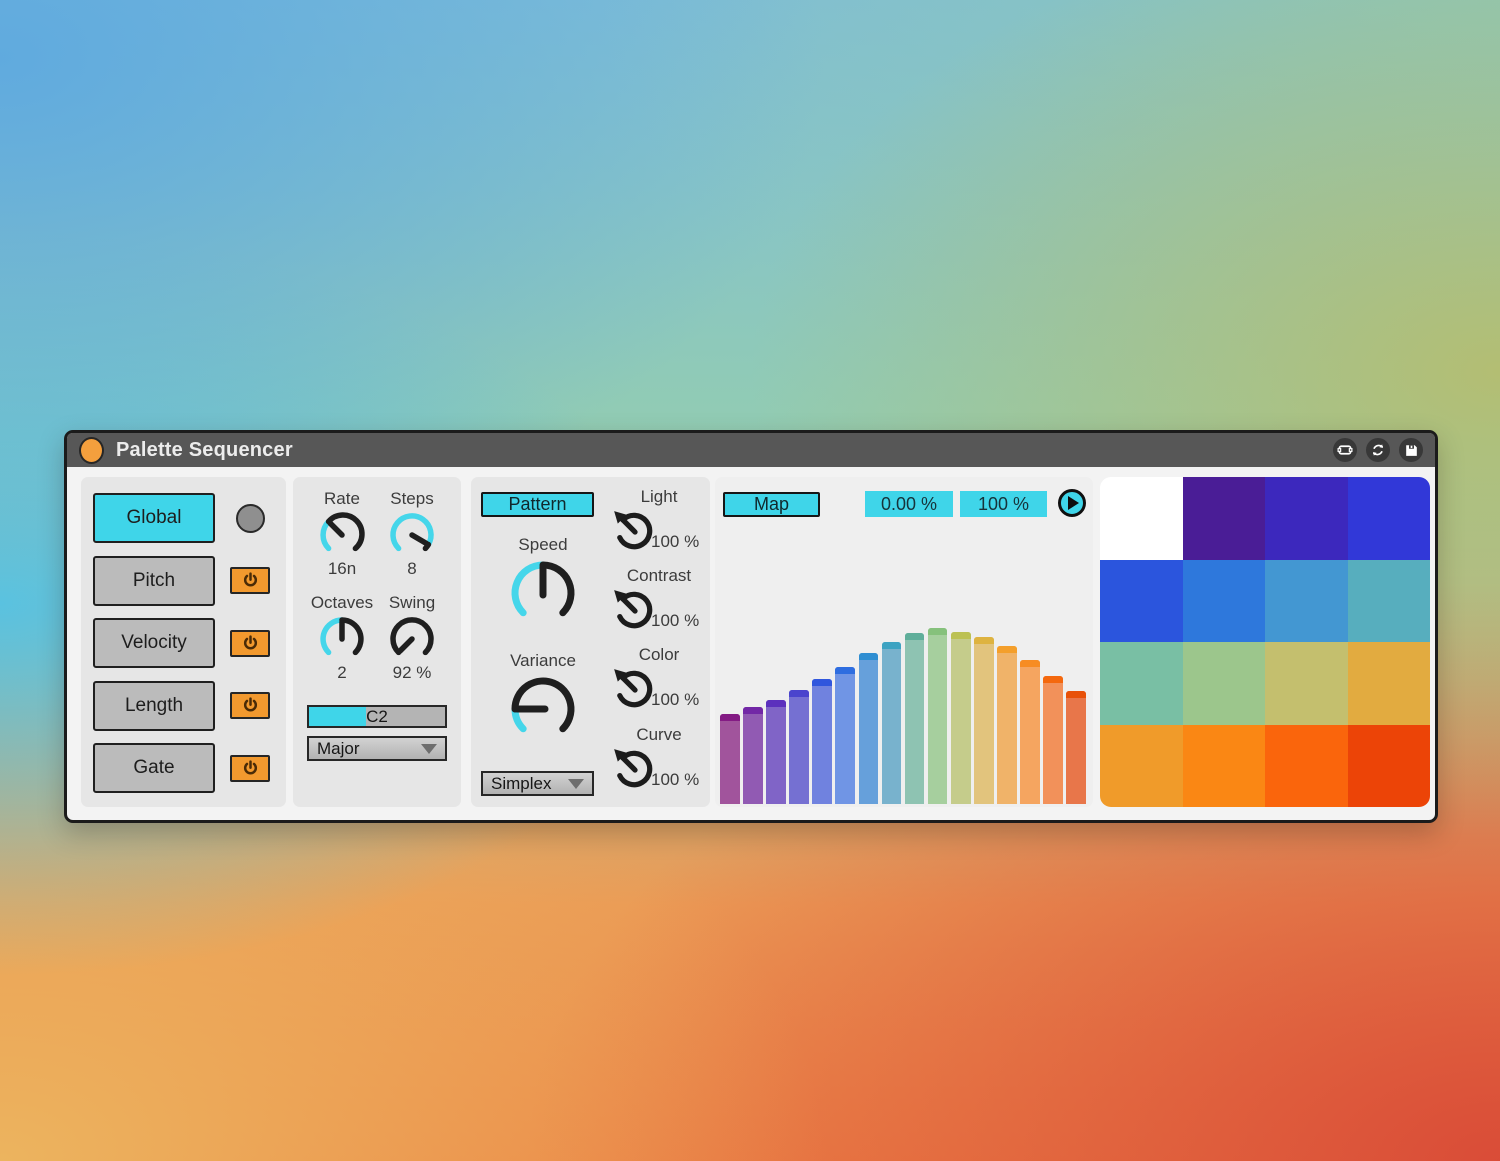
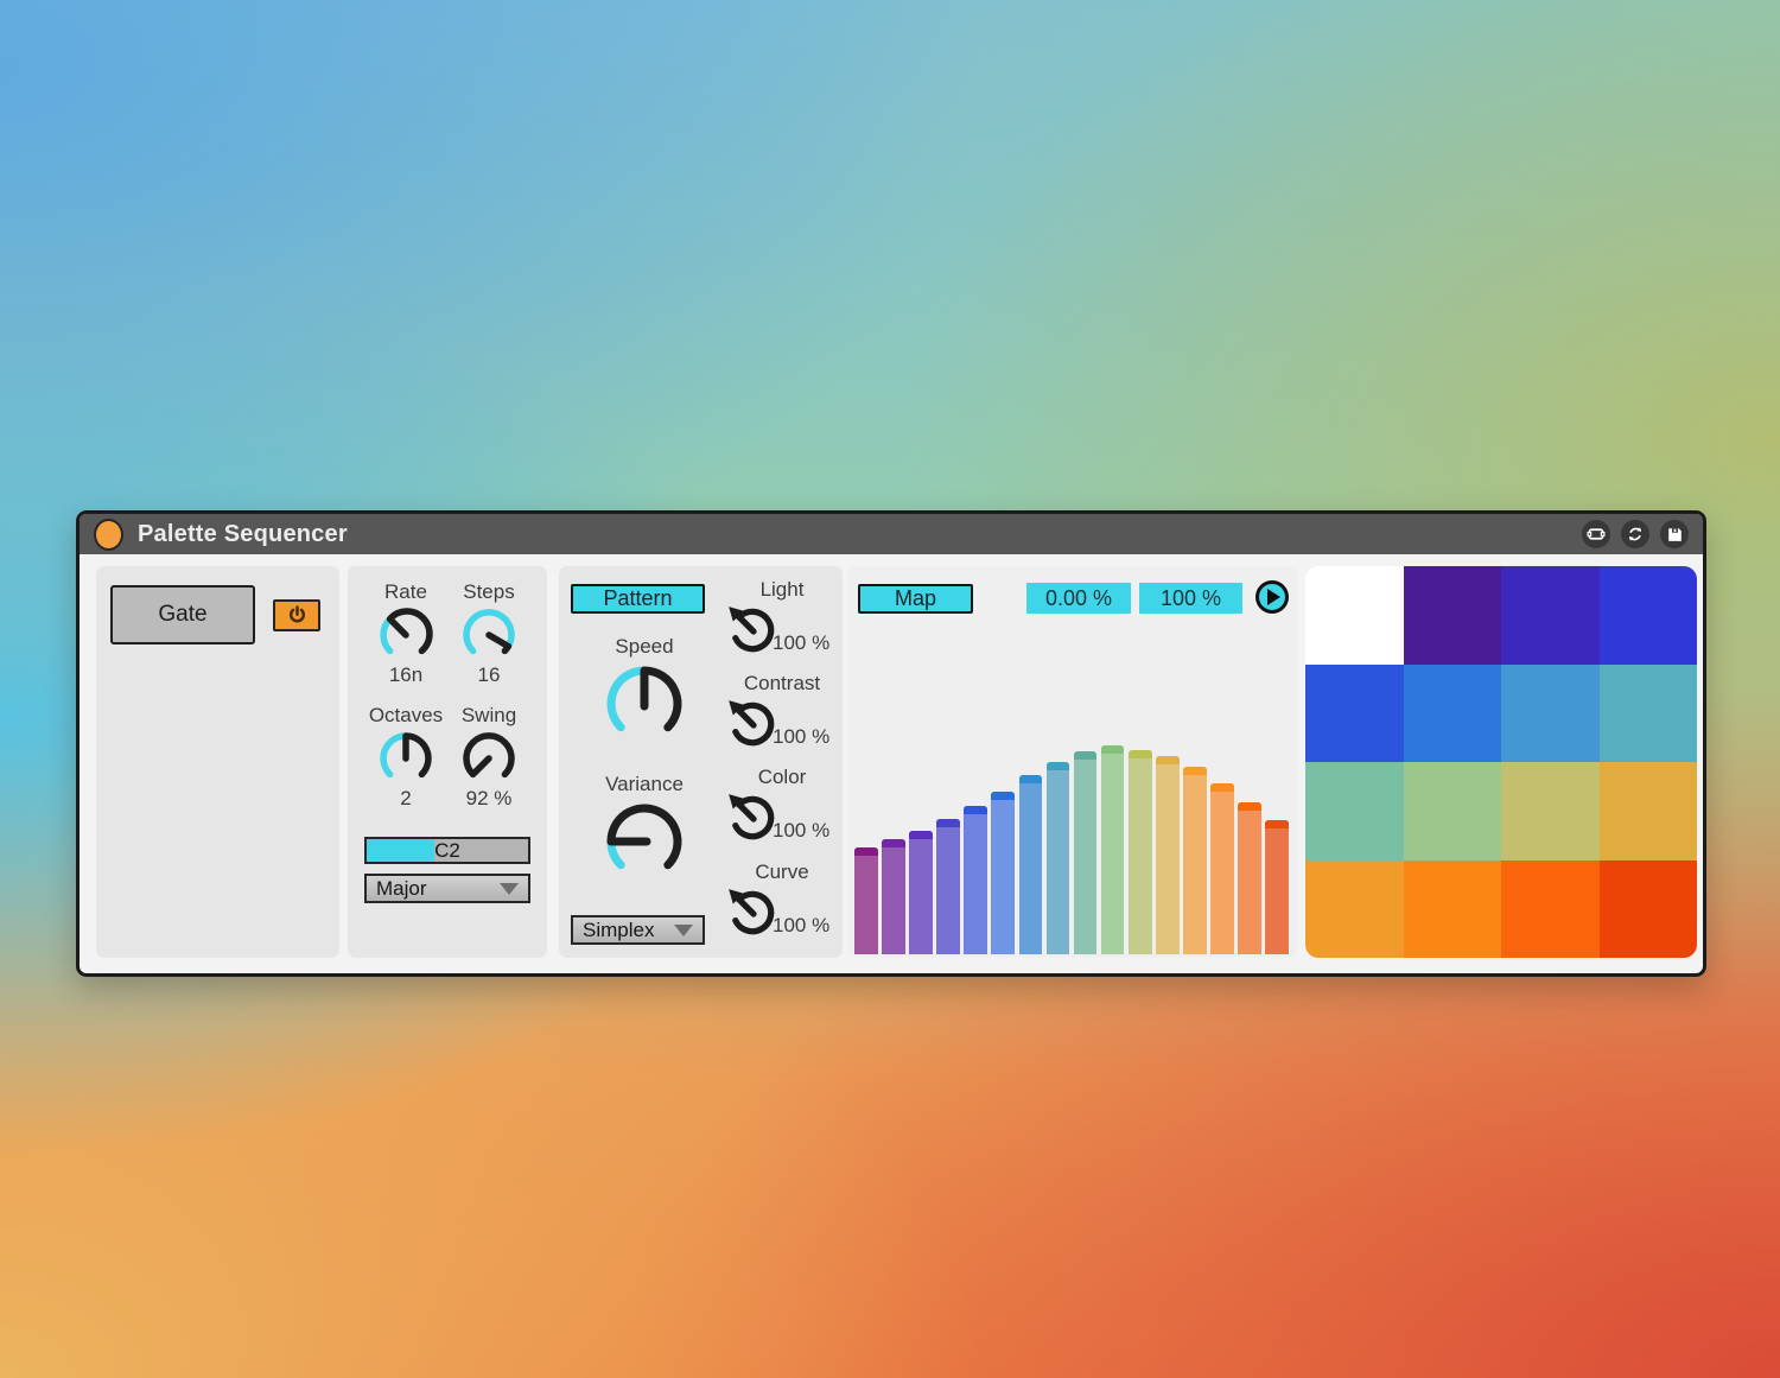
  Palette Sequencer
- Global
- Pitch
- Velocity
- Length
  Gate
  Rate
  16n
  Steps
- 8
+ 16
  Octaves
  2
  Swing
  92 %
  C2
  Major
  Pattern
  Speed
  Variance
  Simplex
  Light
  100 %
  Contrast
  100 %
  Color
  100 %
  Curve
  100 %
  Map
  0.00 %
  100 %
